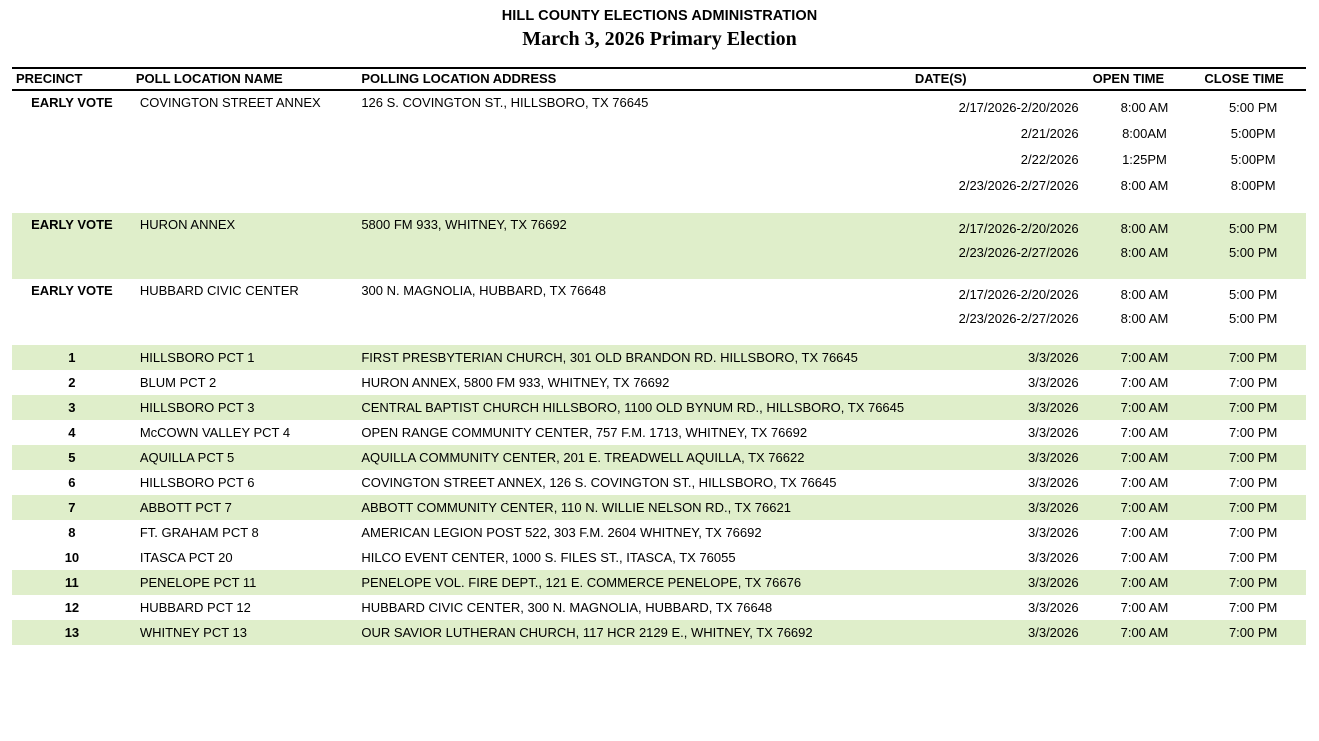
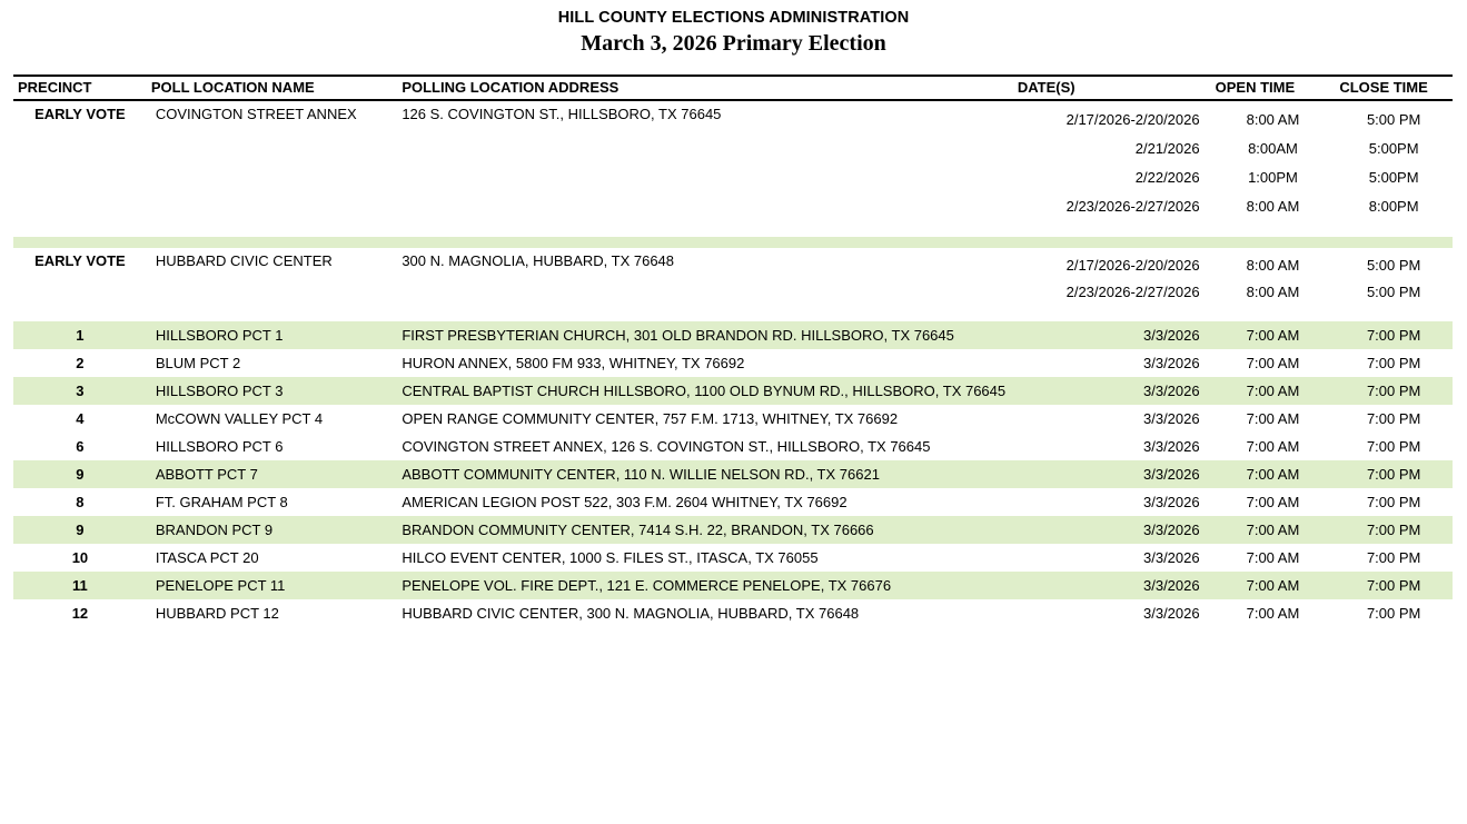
  HILL COUNTY ELECTIONS ADMINISTRATION
  March 3, 2026 Primary Election
  PRECINCT	POLL LOCATION NAME	POLLING LOCATION ADDRESS	DATE(S)	OPEN TIME	CLOSE TIME
- EARLY VOTE	COVINGTON STREET ANNEX	126 S. COVINGTON ST., HILLSBORO, TX 76645	2/17/2026-2/20/20262/21/20262/22/20262/23/2026-2/27/2026	8:00 AM8:00AM1:25PM8:00 AM	5:00 PM5:00PM5:00PM8:00PM
+ EARLY VOTE	COVINGTON STREET ANNEX	126 S. COVINGTON ST., HILLSBORO, TX 76645	2/17/2026-2/20/20262/21/20262/22/20262/23/2026-2/27/2026	8:00 AM8:00AM1:00PM8:00 AM	5:00 PM5:00PM5:00PM8:00PM
- EARLY VOTE	HURON ANNEX	5800 FM 933, WHITNEY, TX 76692	2/17/2026-2/20/20262/23/2026-2/27/2026	8:00 AM8:00 AM	5:00 PM5:00 PM
  EARLY VOTE	HUBBARD CIVIC CENTER	300 N. MAGNOLIA, HUBBARD, TX 76648	2/17/2026-2/20/20262/23/2026-2/27/2026	8:00 AM8:00 AM	5:00 PM5:00 PM
  1	HILLSBORO PCT 1	FIRST PRESBYTERIAN CHURCH, 301 OLD BRANDON RD. HILLSBORO, TX 76645	3/3/2026	7:00 AM	7:00 PM
  2	BLUM PCT 2	HURON ANNEX, 5800 FM 933, WHITNEY, TX 76692	3/3/2026	7:00 AM	7:00 PM
  3	HILLSBORO PCT 3	CENTRAL BAPTIST CHURCH HILLSBORO, 1100 OLD BYNUM RD., HILLSBORO, TX 76645	3/3/2026	7:00 AM	7:00 PM
  4	McCOWN VALLEY PCT 4	OPEN RANGE COMMUNITY CENTER, 757 F.M. 1713, WHITNEY, TX 76692	3/3/2026	7:00 AM	7:00 PM
- 5	AQUILLA PCT 5	AQUILLA COMMUNITY CENTER, 201 E. TREADWELL AQUILLA, TX 76622	3/3/2026	7:00 AM	7:00 PM
  6	HILLSBORO PCT 6	COVINGTON STREET ANNEX, 126 S. COVINGTON ST., HILLSBORO, TX 76645	3/3/2026	7:00 AM	7:00 PM
- 7	ABBOTT PCT 7	ABBOTT COMMUNITY CENTER, 110 N. WILLIE NELSON RD., TX 76621	3/3/2026	7:00 AM	7:00 PM
+ 9	ABBOTT PCT 7	ABBOTT COMMUNITY CENTER, 110 N. WILLIE NELSON RD., TX 76621	3/3/2026	7:00 AM	7:00 PM
  8	FT. GRAHAM PCT 8	AMERICAN LEGION POST 522, 303 F.M. 2604 WHITNEY, TX 76692	3/3/2026	7:00 AM	7:00 PM
+ 9	BRANDON PCT 9	BRANDON COMMUNITY CENTER, 7414 S.H. 22, BRANDON, TX 76666	3/3/2026	7:00 AM	7:00 PM
  10	ITASCA PCT 20	HILCO EVENT CENTER, 1000 S. FILES ST., ITASCA, TX 76055	3/3/2026	7:00 AM	7:00 PM
  11	PENELOPE PCT 11	PENELOPE VOL. FIRE DEPT., 121 E. COMMERCE PENELOPE, TX 76676	3/3/2026	7:00 AM	7:00 PM
  12	HUBBARD PCT 12	HUBBARD CIVIC CENTER, 300 N. MAGNOLIA, HUBBARD, TX 76648	3/3/2026	7:00 AM	7:00 PM
- 13	WHITNEY PCT 13	OUR SAVIOR LUTHERAN CHURCH, 117 HCR 2129 E., WHITNEY, TX 76692	3/3/2026	7:00 AM	7:00 PM
